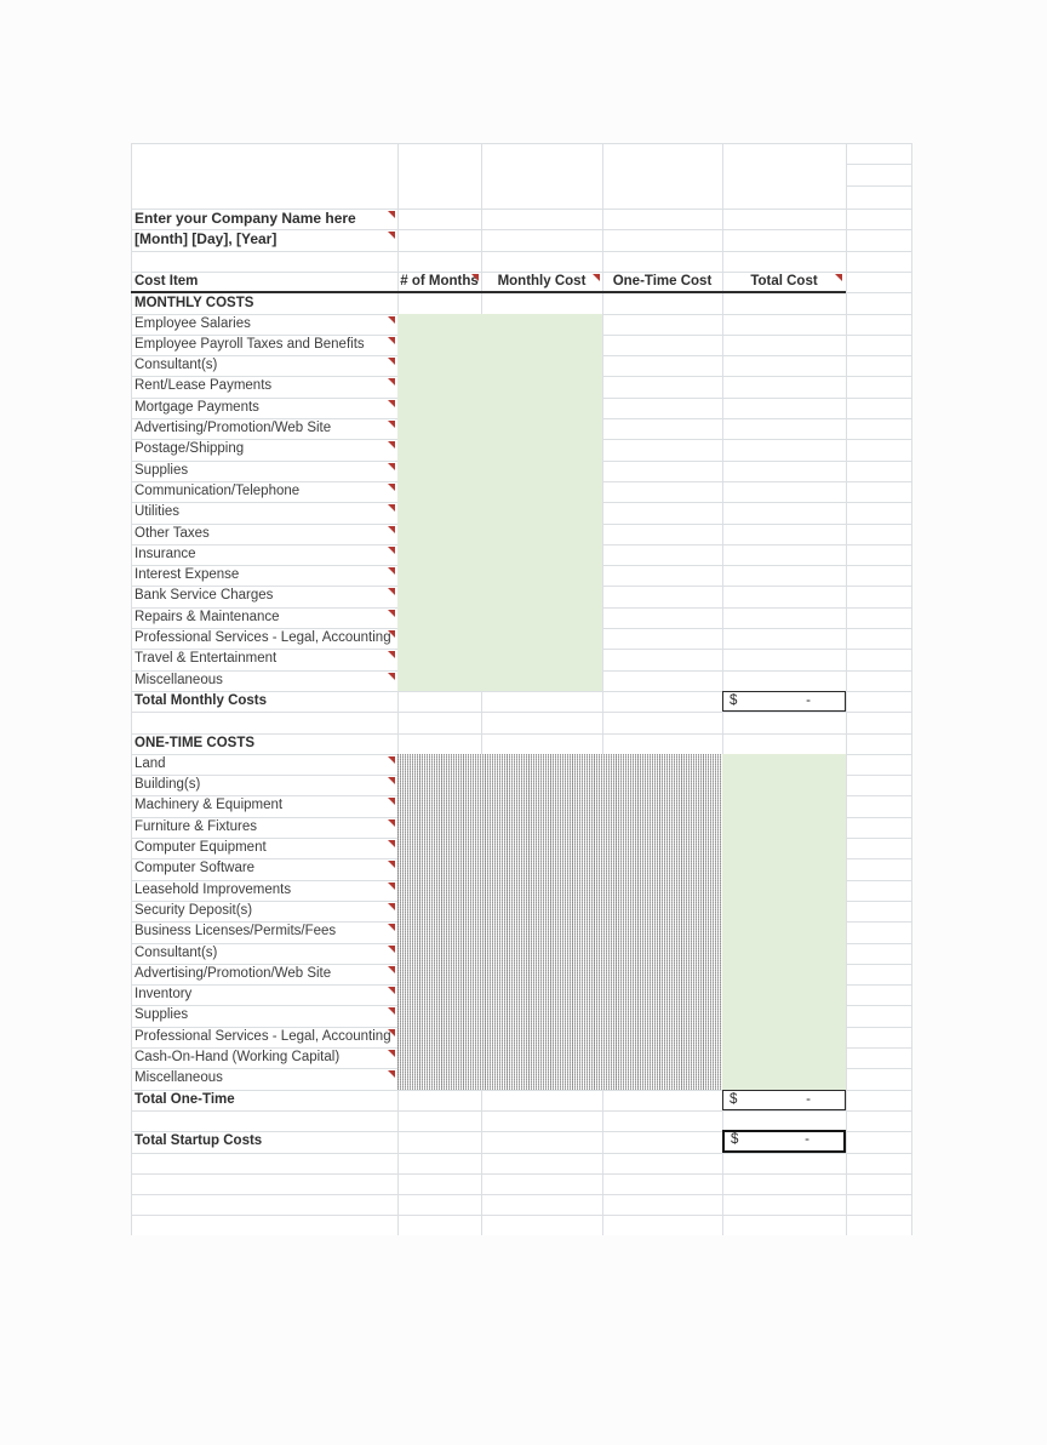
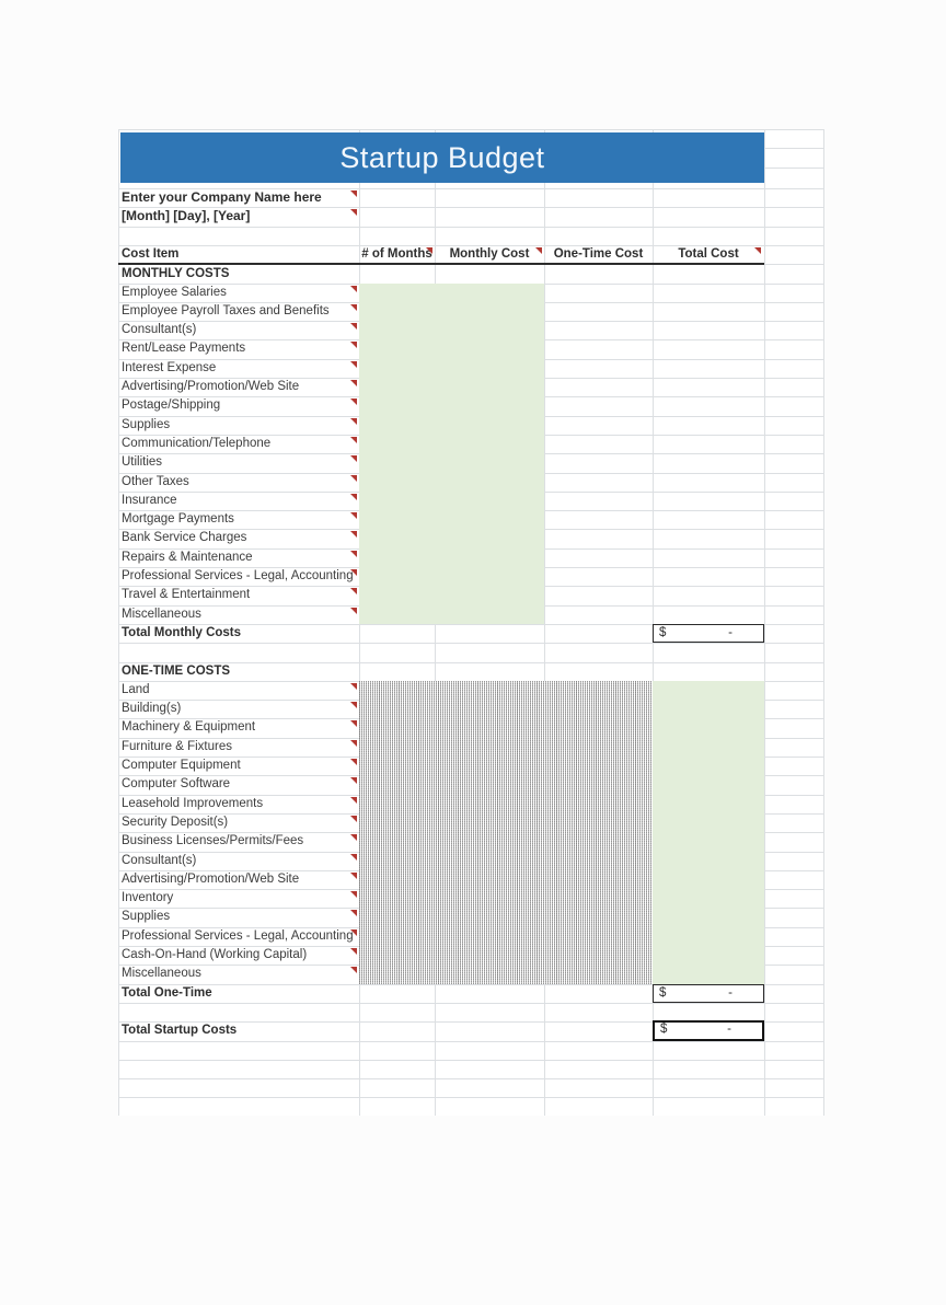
+ Startup Budget
  Enter your Company Name here
  [Month] [Day], [Year]
  Cost Item
  # of Months
  Monthly Cost
  One-Time Cost
  Total Cost
  MONTHLY COSTS
  Employee Salaries
  Employee Payroll Taxes and Benefits
  Consultant(s)
  Rent/Lease Payments
- Mortgage Payments
+ Interest Expense
  Advertising/Promotion/Web Site
  Postage/Shipping
  Supplies
  Communication/Telephone
  Utilities
  Other Taxes
  Insurance
- Interest Expense
+ Mortgage Payments
  Bank Service Charges
  Repairs & Maintenance
  Professional Services - Legal, Accounting
  Travel & Entertainment
  Miscellaneous
  Total Monthly Costs
  $
  -
  ONE-TIME COSTS
  Land
  Building(s)
  Machinery & Equipment
  Furniture & Fixtures
  Computer Equipment
  Computer Software
  Leasehold Improvements
  Security Deposit(s)
  Business Licenses/Permits/Fees
  Consultant(s)
  Advertising/Promotion/Web Site
  Inventory
  Supplies
  Professional Services - Legal, Accounting
  Cash-On-Hand (Working Capital)
  Miscellaneous
  Total One-Time
  $
  -
  Total Startup Costs
  $
  -
